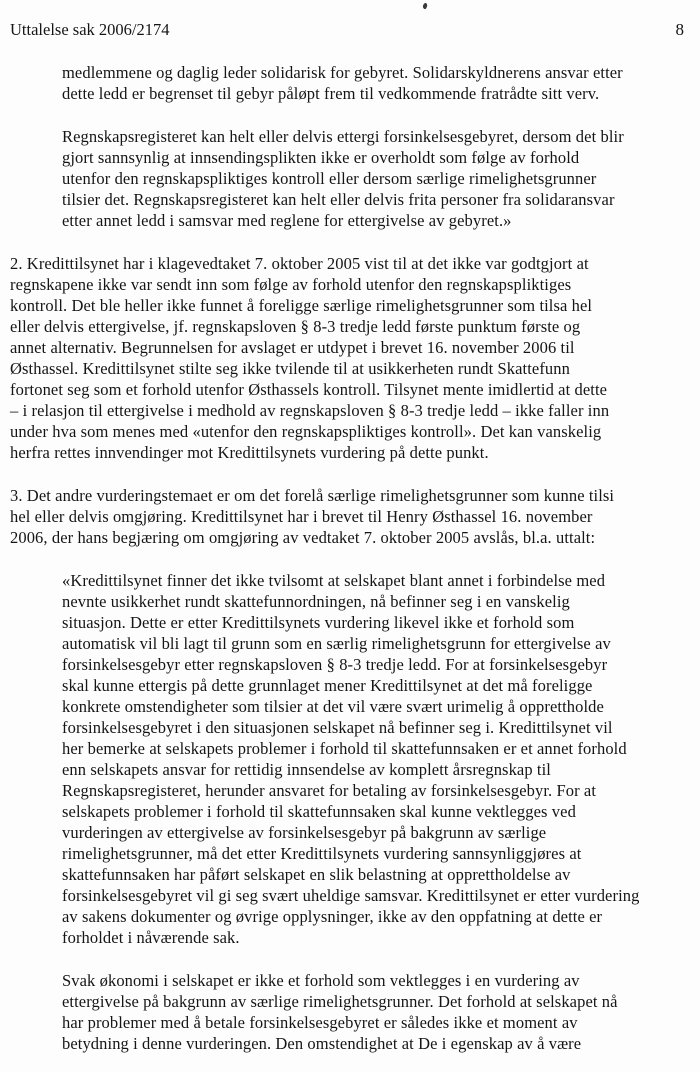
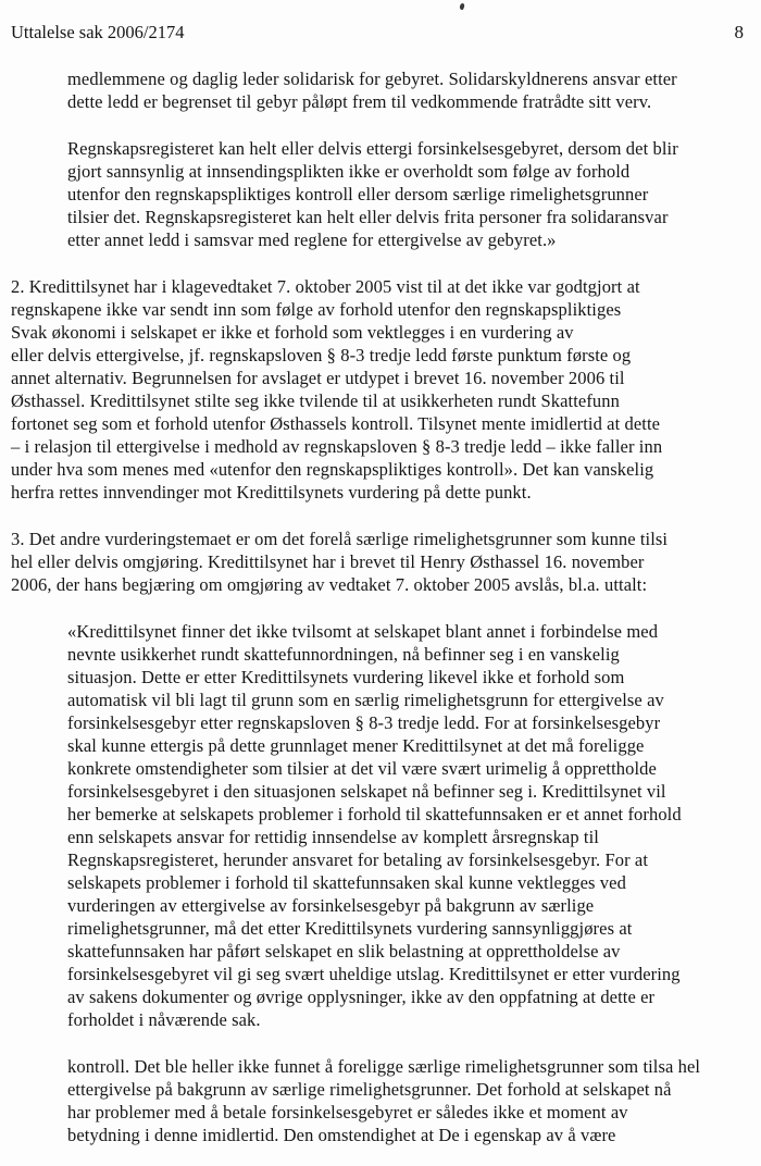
  Uttalelse sak 2006/2174
  8
  medlemmene og daglig leder solidarisk for gebyret. Solidarskyldnerens ansvar etter
  dette ledd er begrenset til gebyr påløpt frem til vedkommende fratrådte sitt verv.
  Regnskapsregisteret kan helt eller delvis ettergi forsinkelsesgebyret, dersom det blir
  gjort sannsynlig at innsendingsplikten ikke er overholdt som følge av forhold
  utenfor den regnskapspliktiges kontroll eller dersom særlige rimelighetsgrunner
  tilsier det. Regnskapsregisteret kan helt eller delvis frita personer fra solidaransvar
  etter annet ledd i samsvar med reglene for ettergivelse av gebyret.»
  2. Kredittilsynet har i klagevedtaket 7. oktober 2005 vist til at det ikke var godtgjort at
  regnskapene ikke var sendt inn som følge av forhold utenfor den regnskapspliktiges
- kontroll. Det ble heller ikke funnet å foreligge særlige rimelighetsgrunner som tilsa hel
+ Svak økonomi i selskapet er ikke et forhold som vektlegges i en vurdering av
  eller delvis ettergivelse, jf. regnskapsloven § 8-3 tredje ledd første punktum første og
  annet alternativ. Begrunnelsen for avslaget er utdypet i brevet 16. november 2006 til
  Østhassel. Kredittilsynet stilte seg ikke tvilende til at usikkerheten rundt Skattefunn
  fortonet seg som et forhold utenfor Østhassels kontroll. Tilsynet mente imidlertid at dette
  – i relasjon til ettergivelse i medhold av regnskapsloven § 8-3 tredje ledd – ikke faller inn
  under hva som menes med «utenfor den regnskapspliktiges kontroll». Det kan vanskelig
  herfra rettes innvendinger mot Kredittilsynets vurdering på dette punkt.
  3. Det andre vurderingstemaet er om det forelå særlige rimelighetsgrunner som kunne tilsi
  hel eller delvis omgjøring. Kredittilsynet har i brevet til Henry Østhassel 16. november
  2006, der hans begjæring om omgjøring av vedtaket 7. oktober 2005 avslås, bl.a. uttalt:
  «Kredittilsynet finner det ikke tvilsomt at selskapet blant annet i forbindelse med
  nevnte usikkerhet rundt skattefunnordningen, nå befinner seg i en vanskelig
  situasjon. Dette er etter Kredittilsynets vurdering likevel ikke et forhold som
  automatisk vil bli lagt til grunn som en særlig rimelighetsgrunn for ettergivelse av
  forsinkelsesgebyr etter regnskapsloven § 8-3 tredje ledd. For at forsinkelsesgebyr
  skal kunne ettergis på dette grunnlaget mener Kredittilsynet at det må foreligge
  konkrete omstendigheter som tilsier at det vil være svært urimelig å opprettholde
  forsinkelsesgebyret i den situasjonen selskapet nå befinner seg i. Kredittilsynet vil
  her bemerke at selskapets problemer i forhold til skattefunnsaken er et annet forhold
  enn selskapets ansvar for rettidig innsendelse av komplett årsregnskap til
  Regnskapsregisteret, herunder ansvaret for betaling av forsinkelsesgebyr. For at
  selskapets problemer i forhold til skattefunnsaken skal kunne vektlegges ved
  vurderingen av ettergivelse av forsinkelsesgebyr på bakgrunn av særlige
  rimelighetsgrunner, må det etter Kredittilsynets vurdering sannsynliggjøres at
  skattefunnsaken har påført selskapet en slik belastning at opprettholdelse av
- forsinkelsesgebyret vil gi seg svært uheldige samsvar. Kredittilsynet er etter vurdering
+ forsinkelsesgebyret vil gi seg svært uheldige utslag. Kredittilsynet er etter vurdering
  av sakens dokumenter og øvrige opplysninger, ikke av den oppfatning at dette er
  forholdet i nåværende sak.
- Svak økonomi i selskapet er ikke et forhold som vektlegges i en vurdering av
+ kontroll. Det ble heller ikke funnet å foreligge særlige rimelighetsgrunner som tilsa hel
  ettergivelse på bakgrunn av særlige rimelighetsgrunner. Det forhold at selskapet nå
  har problemer med å betale forsinkelsesgebyret er således ikke et moment av
- betydning i denne vurderingen. Den omstendighet at De i egenskap av å være
+ betydning i denne imidlertid. Den omstendighet at De i egenskap av å være
